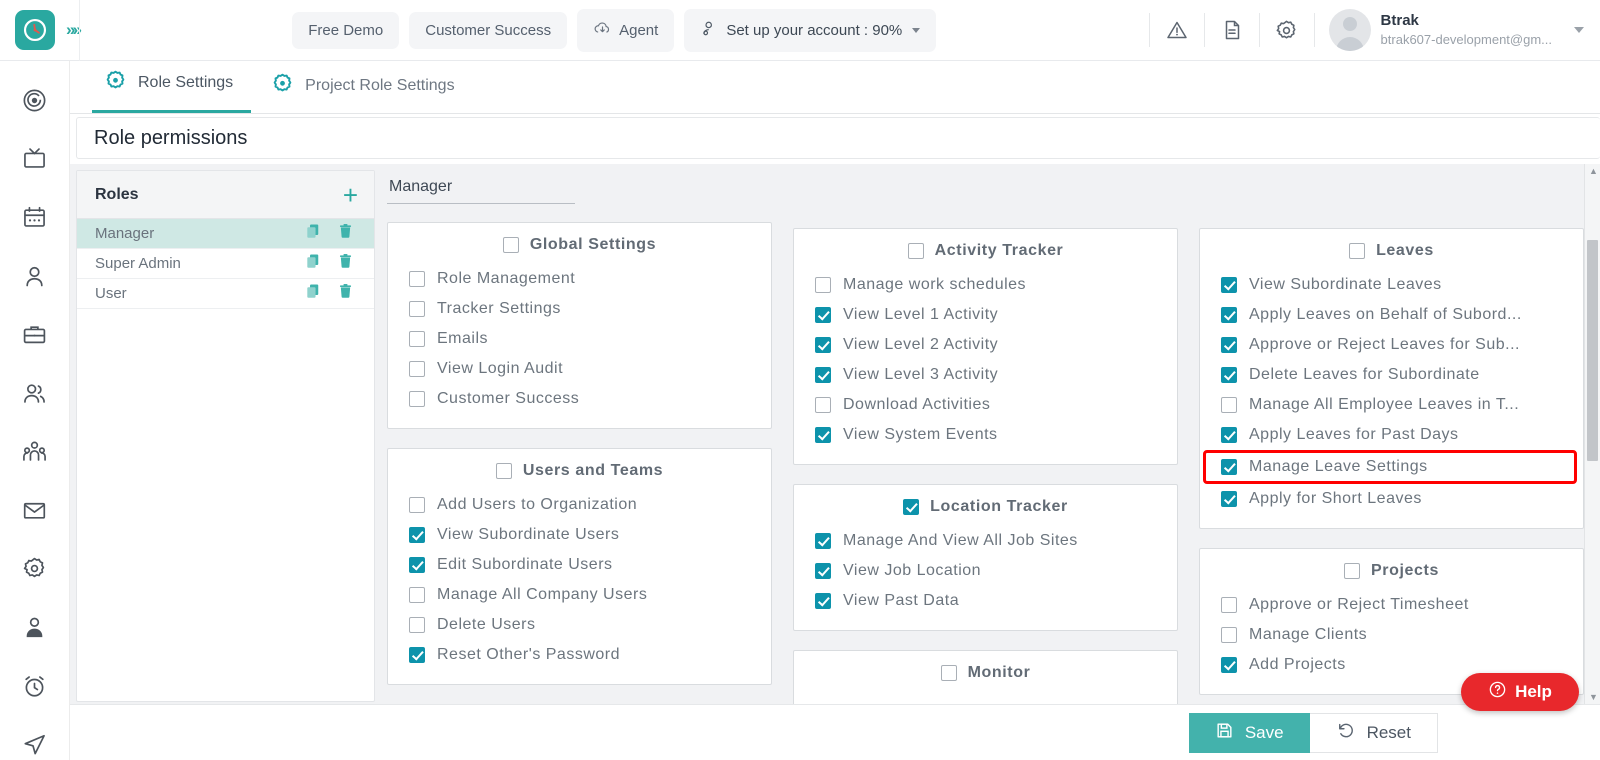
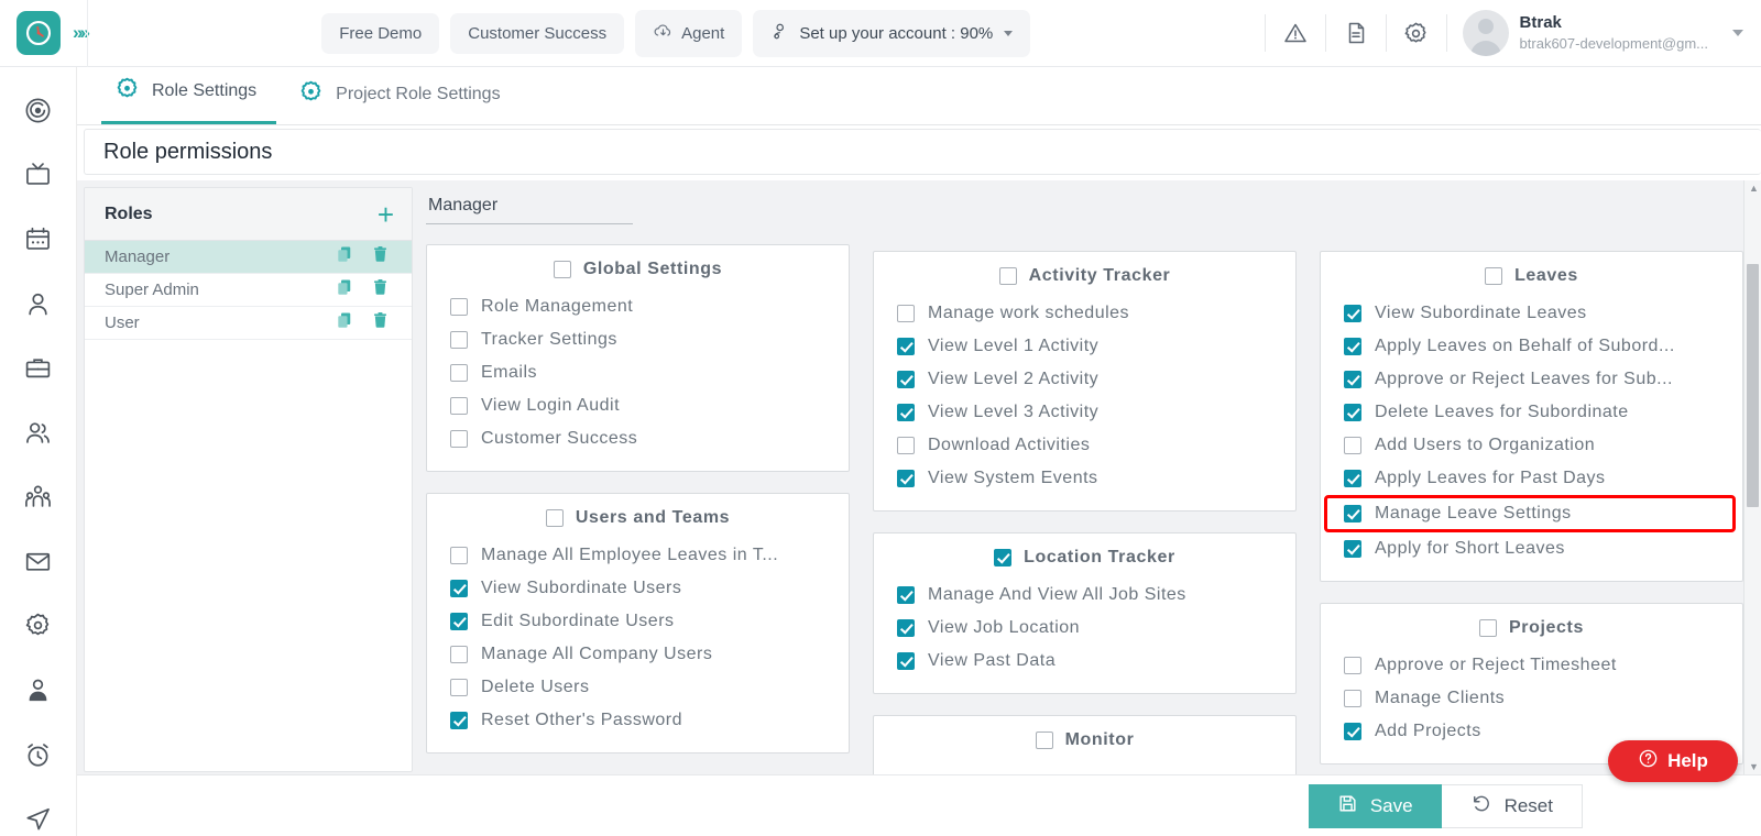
  »»
  Free Demo
  Customer Success
  Agent
  Set up your account : 90%
  Btrak
  btrak607-development@gm...
  Role Settings
  Project Role Settings
  Role permissions
  Roles
  +
  Manager
  Super Admin
  User
  Manager
  Global Settings
  Role Management
  Tracker Settings
  Emails
  View Login Audit
  Customer Success
  Users and Teams
- Add Users to Organization
+ Manage All Employee Leaves in T...
  View Subordinate Users
  Edit Subordinate Users
  Manage All Company Users
  Delete Users
  Reset Other's Password
  Activity Tracker
  Manage work schedules
  View Level 1 Activity
  View Level 2 Activity
  View Level 3 Activity
  Download Activities
  View System Events
  Location Tracker
  Manage And View All Job Sites
  View Job Location
  View Past Data
  Monitor
  Leaves
  View Subordinate Leaves
  Apply Leaves on Behalf of Subord...
  Approve or Reject Leaves for Sub...
  Delete Leaves for Subordinate
- Manage All Employee Leaves in T...
+ Add Users to Organization
  Apply Leaves for Past Days
  Manage Leave Settings
  Apply for Short Leaves
  Projects
  Approve or Reject Timesheet
  Manage Clients
  Add Projects
  ▲
  ▼
  Save
  Reset
  Help
